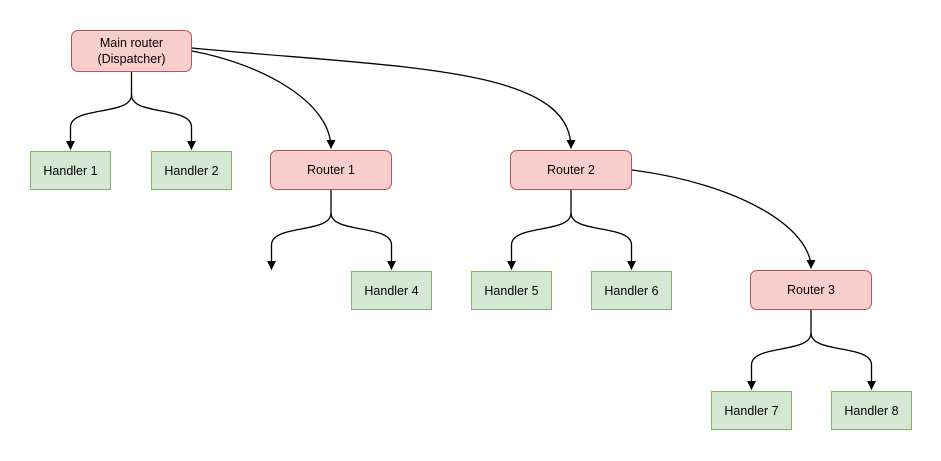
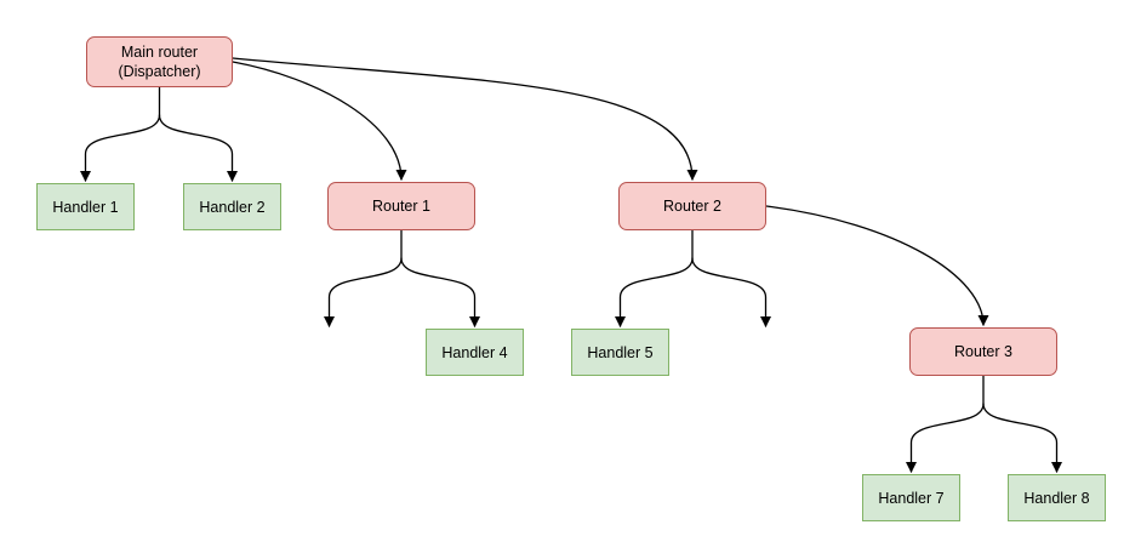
  Main router
  (Dispatcher)
  Handler 1
  Handler 2
  Router 1
  Router 2
  Handler 4
  Handler 5
- Handler 6
  Router 3
  Handler 7
  Handler 8
